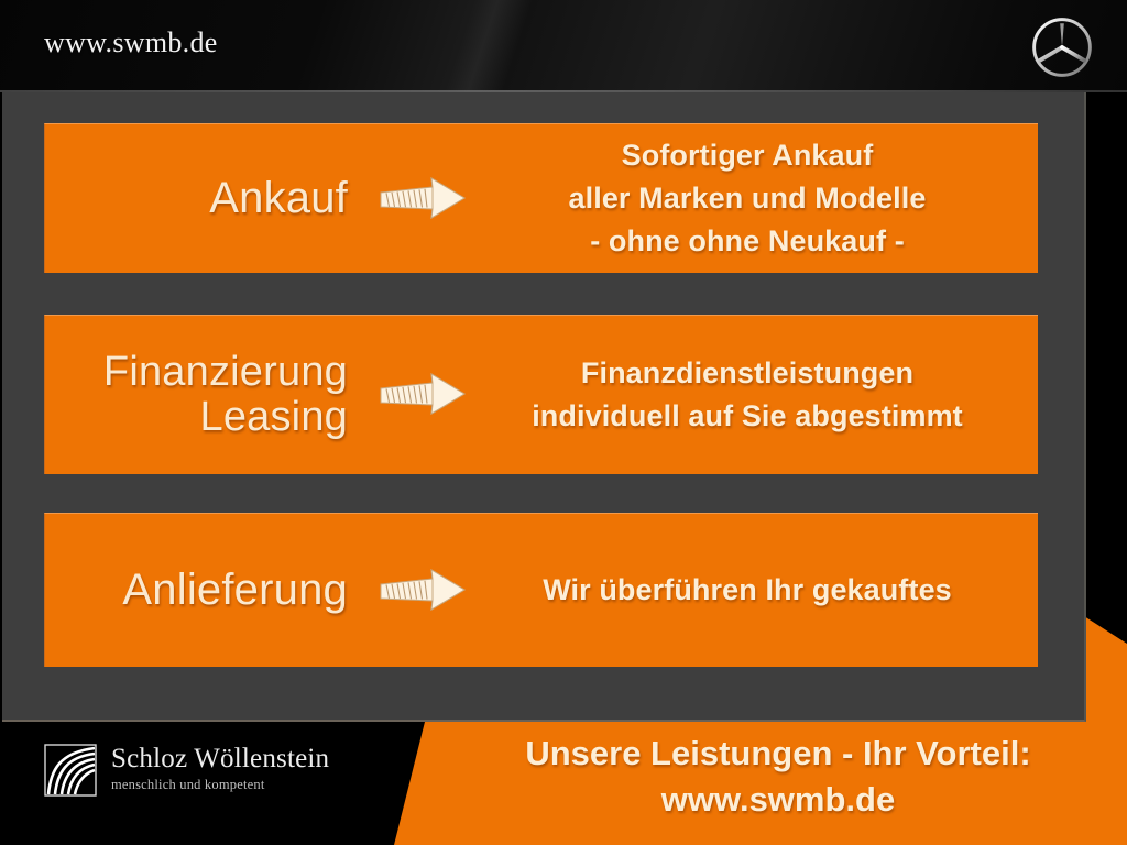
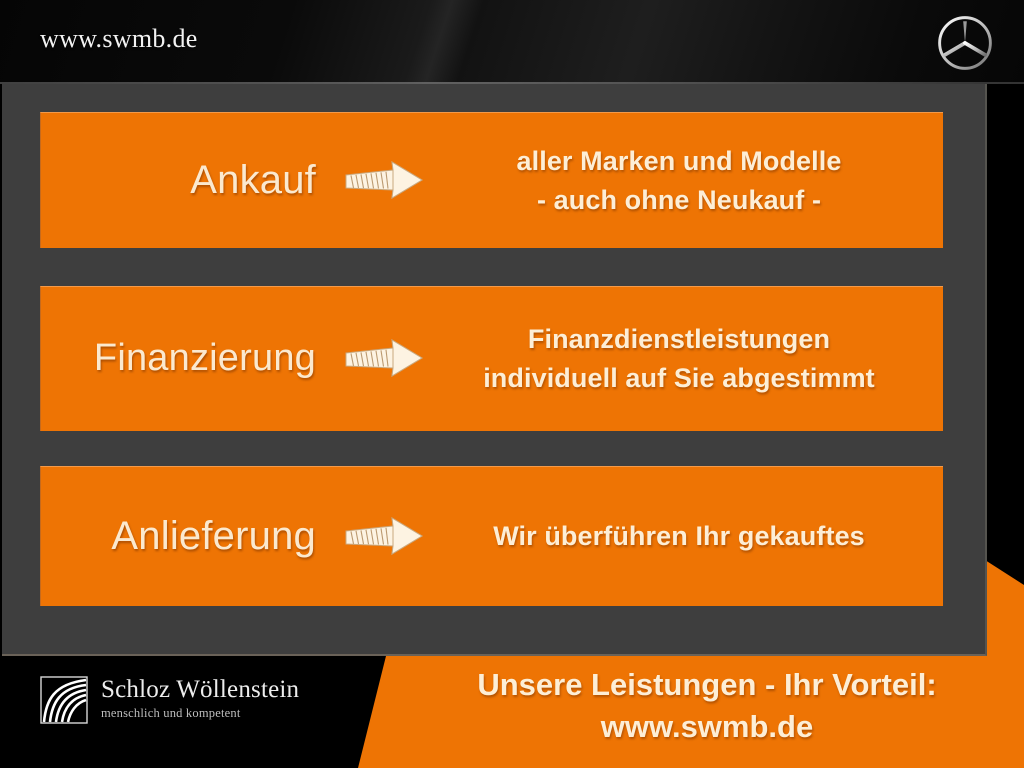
  www.swmb.de
  Ankauf
- Sofortiger Ankauf
  aller Marken und Modelle
- - ohne ohne Neukauf -
+ - auch ohne Neukauf -
  Finanzierung
- Leasing
  Finanzdienstleistungen
  individuell auf Sie abgestimmt
  Anlieferung
  Wir überführen Ihr gekauftes
  Schloz Wöllenstein
  menschlich und kompetent
  Unsere Leistungen - Ihr Vorteil:
  www.swmb.de
